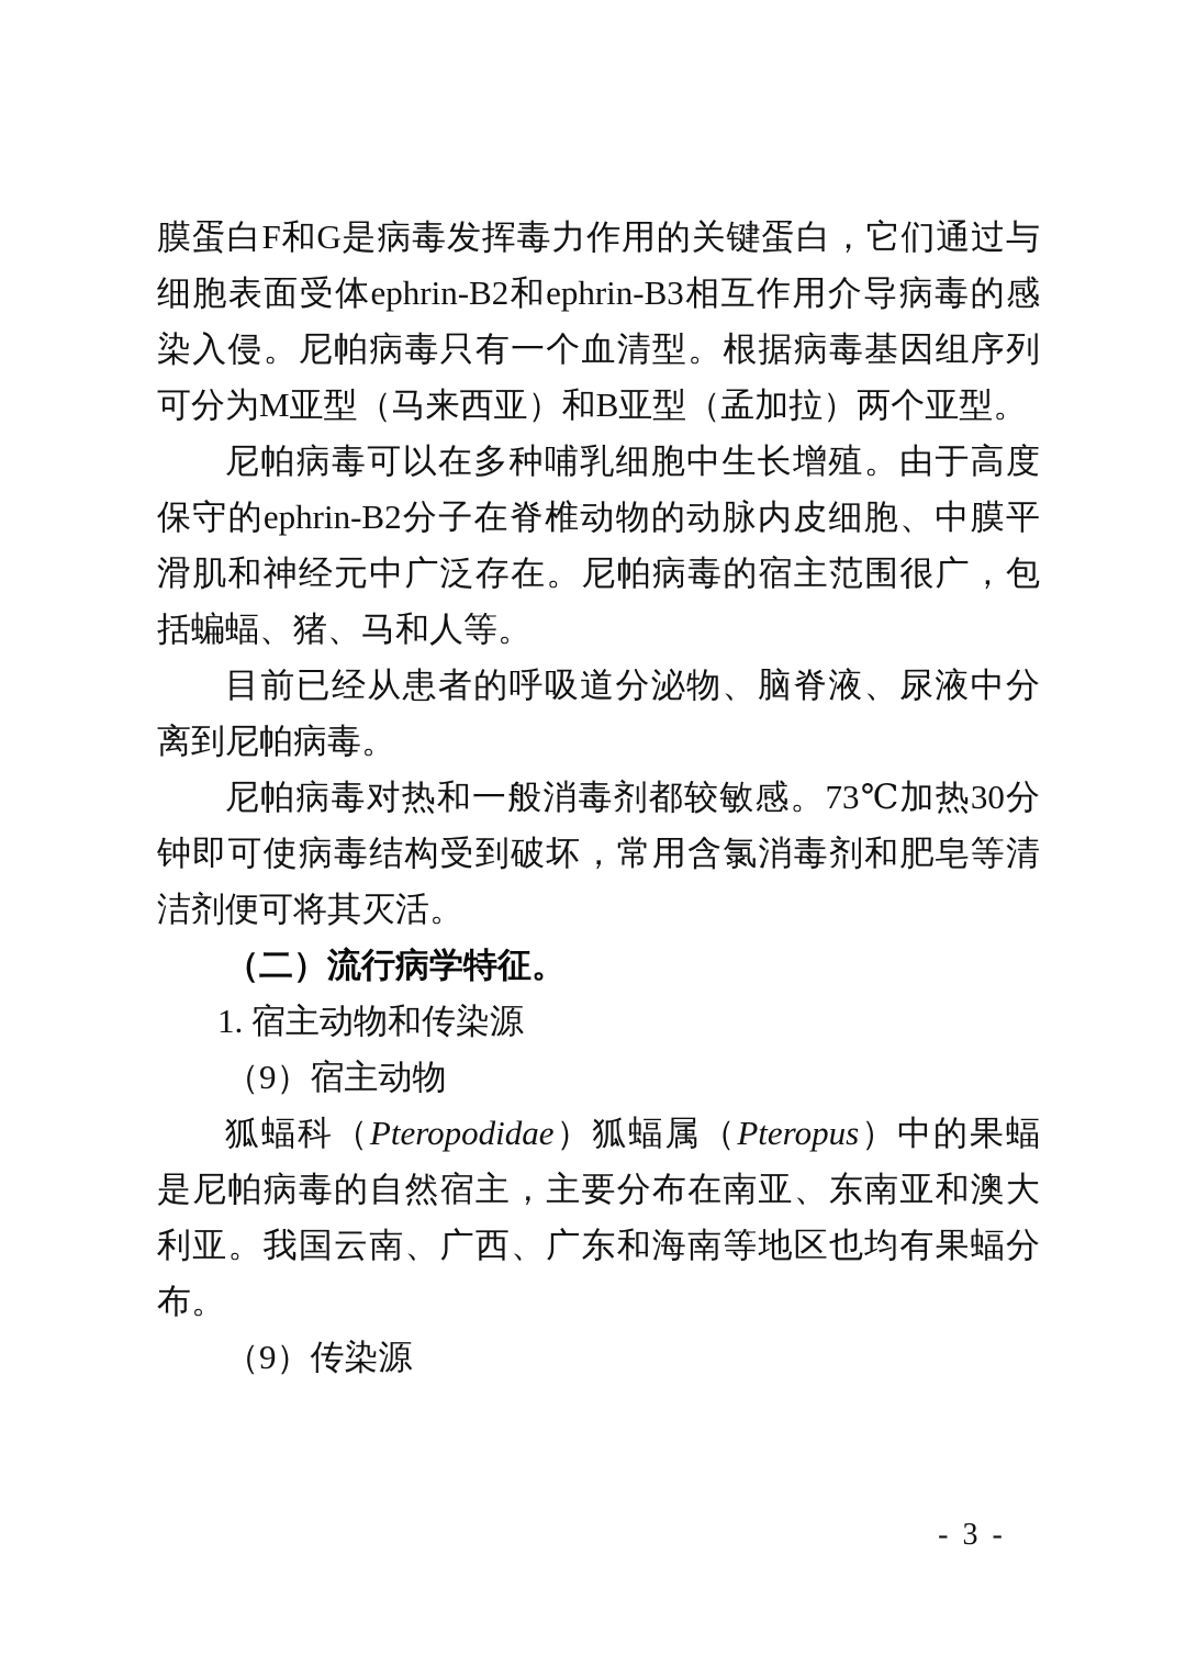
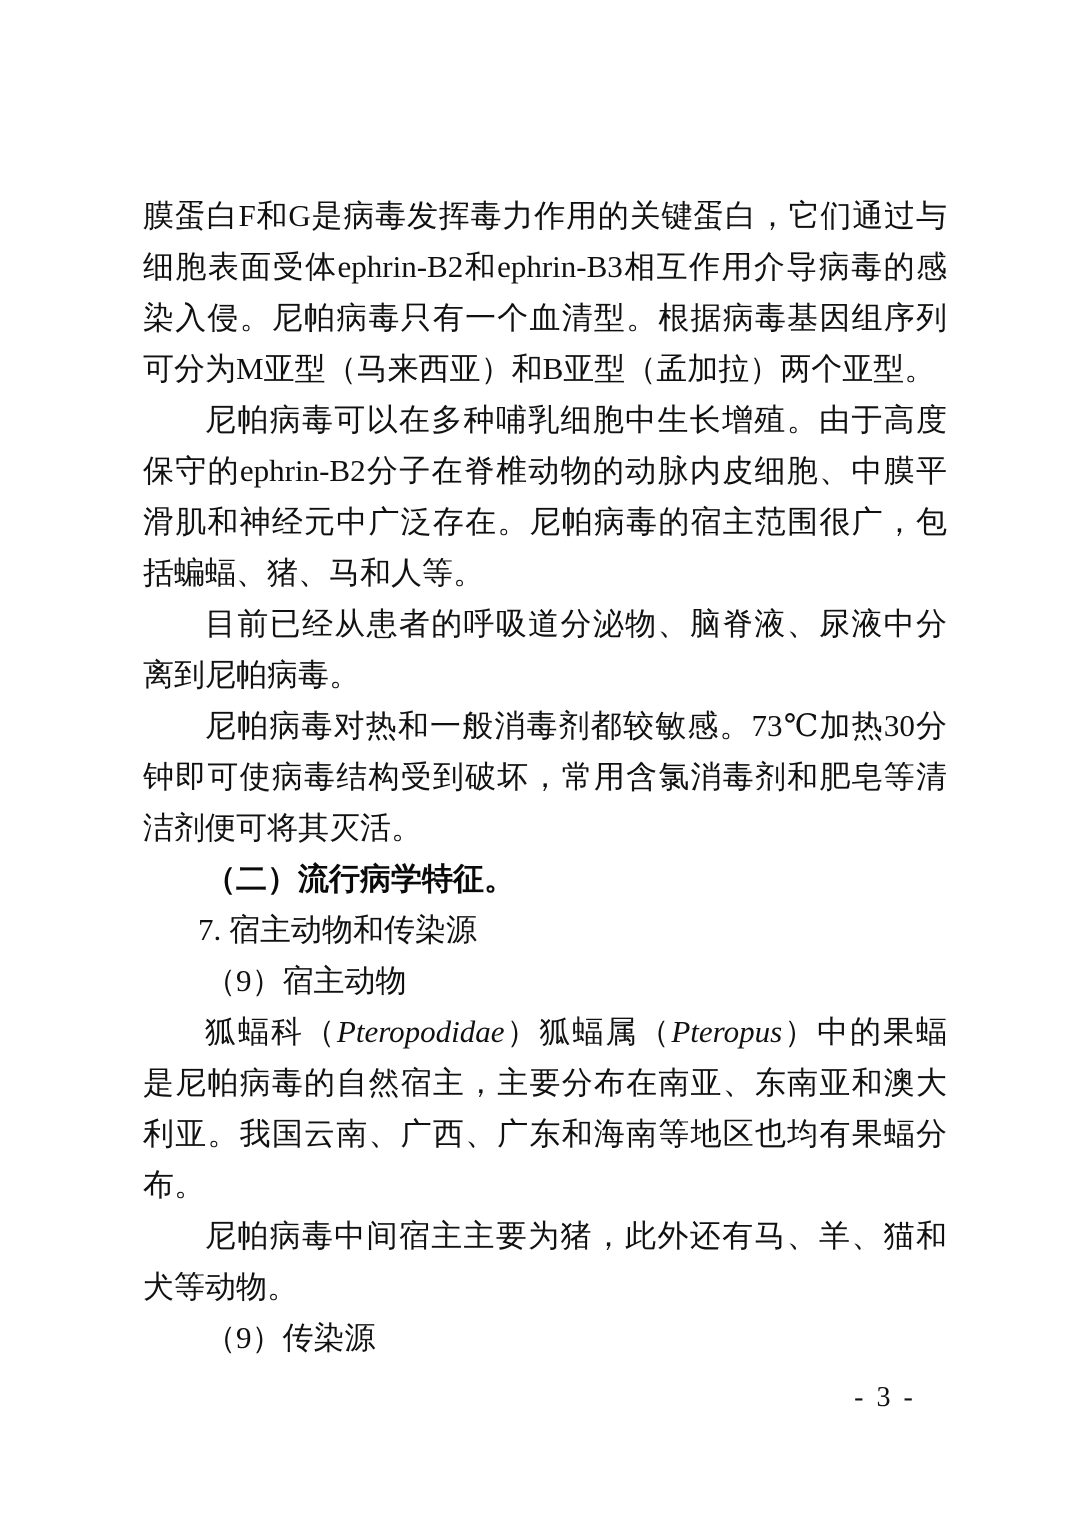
  膜蛋白F和G是病毒发挥毒力作用的关键蛋白，它们通过与细胞表面受体ephrin-B2和ephrin-B3相互作用介导病毒的感染入侵。尼帕病毒只有一个血清型。根据病毒基因组序列可分为M亚型（马来西亚）和B亚型（孟加拉）两个亚型。
  尼帕病毒可以在多种哺乳细胞中生长增殖。由于高度保守的ephrin-B2分子在脊椎动物的动脉内皮细胞、中膜平滑肌和神经元中广泛存在。尼帕病毒的宿主范围很广，包括蝙蝠、猪、马和人等。
  目前已经从患者的呼吸道分泌物、脑脊液、尿液中分离到尼帕病毒。
  尼帕病毒对热和一般消毒剂都较敏感。73℃加热30分钟即可使病毒结构受到破坏，常用含氯消毒剂和肥皂等清洁剂便可将其灭活。
  （二）流行病学特征。
- 1. 宿主动物和传染源
+ 7. 宿主动物和传染源
  （9）宿主动物
  狐蝠科（Pteropodidae）狐蝠属（Pteropus）中的果蝠是尼帕病毒的自然宿主，主要分布在南亚、东南亚和澳大利亚。我国云南、广西、广东和海南等地区也均有果蝠分布。
+ 尼帕病毒中间宿主主要为猪，此外还有马、羊、猫和犬等动物。
  （9）传染源
  - 3 -
